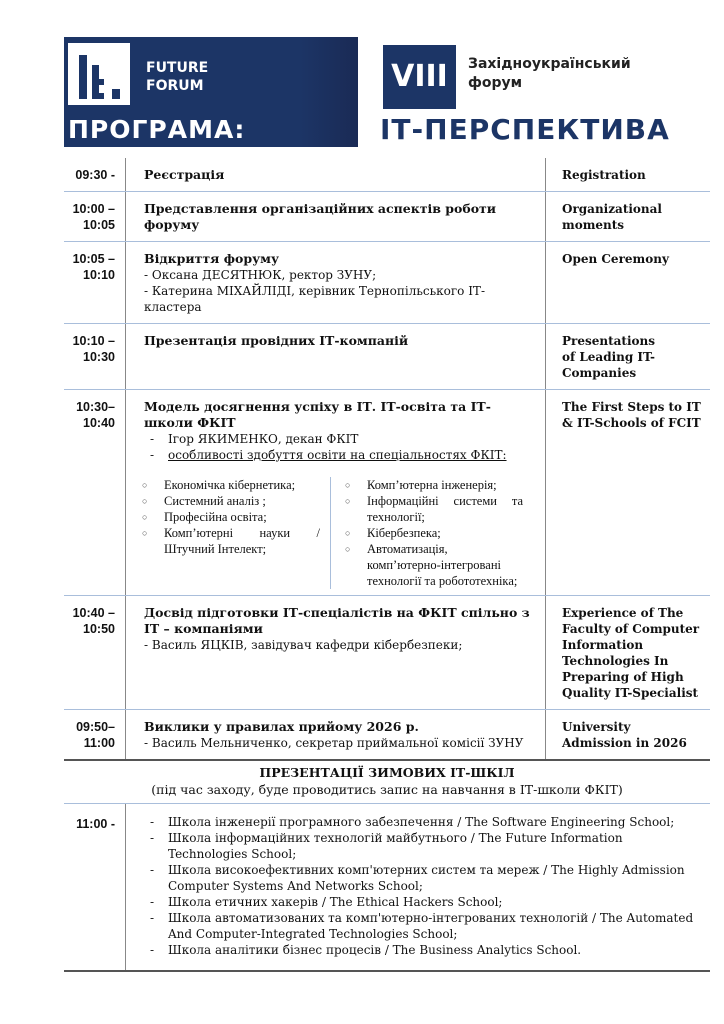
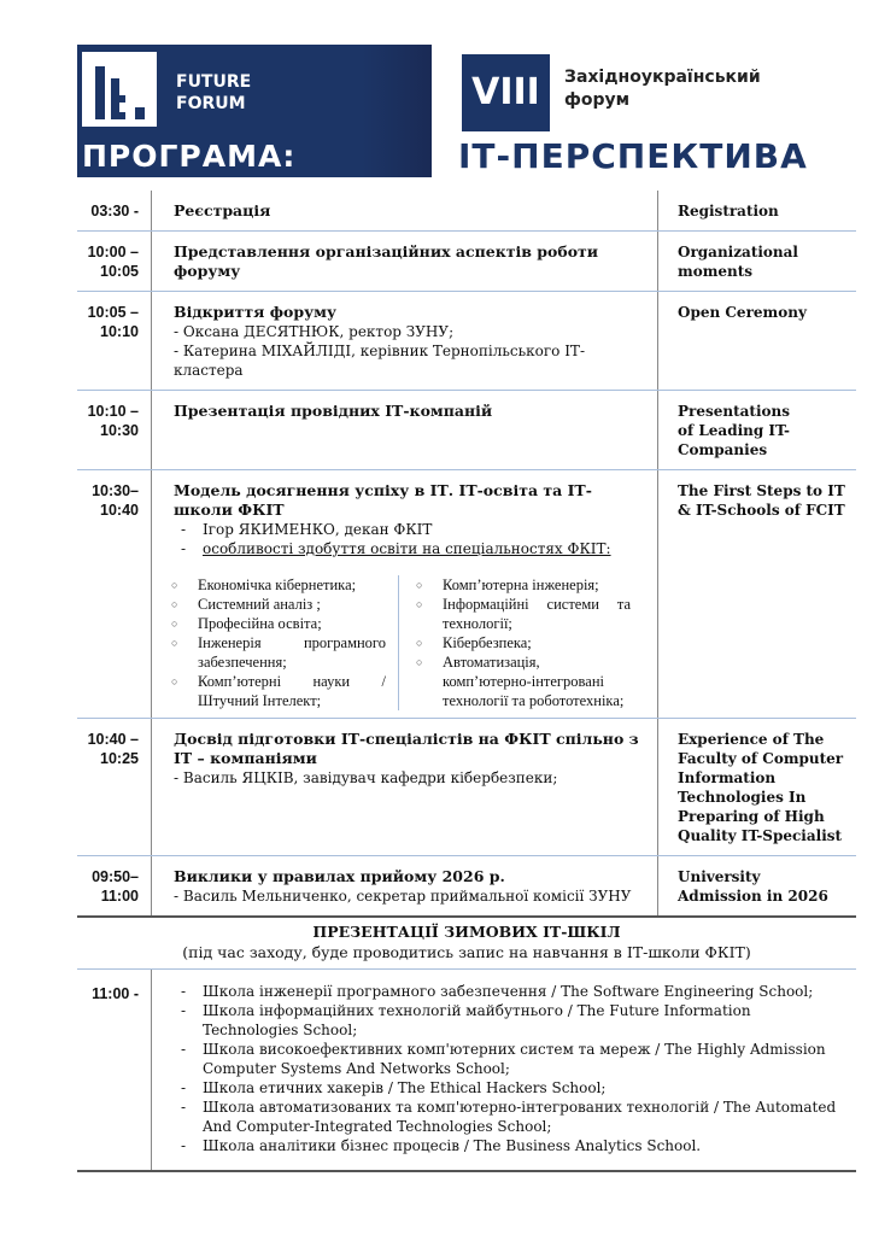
  FUTURE
  FORUM
  ПРОГРАМА:
  VIII
  Західноукраїнський
  форум
  ІТ-ПЕРСПЕКТИВА
- 09:30 -
+ 03:30 -
  Реєстрація
  Registration
  10:00 – 10:05
  Представлення організаційних аспектів роботи форуму
  Organizational moments
  10:05 – 10:10
  Відкриття форуму
  - Оксана ДЕСЯТНЮК, ректор ЗУНУ;
  - Катерина МІХАЙЛІДІ, керівник Тернопільського ІТ-кластера
  Open Ceremony
  10:10 – 10:30
  Презентація провідних ІТ-компаній
  Presentations of Leading IT-Companies
  10:30– 10:40
  Модель досягнення успіху в ІТ. ІТ-освіта та ІТ-школи ФКІТ
  Ігор ЯКИМЕНКО, декан ФКІТ
  особливості здобуття освіти на спеціальностях ФКІТ:
  Економічка кібернетика;
  Системний аналіз ;
  Професійна освіта;
+ Інженерія програмного забезпечення;
  Комп’ютерні науки / Штучний Інтелект;
  Комп’ютерна інженерія;
  Інформаційні системи та технології;
  Кібербезпека;
  Автоматизація, комп’ютерно-інтегровані технології та робототехніка;
  The First Steps to IT & IT-Schools of FCIT
- 10:40 – 10:50
+ 10:40 – 10:25
  Досвід підготовки ІТ-спеціалістів на ФКІТ спільно з ІТ – компаніями
  - Василь ЯЦКІВ, завідувач кафедри кібербезпеки;
  Experience of The Faculty of Computer Information Technologies In Preparing of High Quality IT-Specialist
  09:50– 11:00
  Виклики у правилах прийому 2026 р.
  - Василь Мельниченко, секретар приймальної комісії ЗУНУ
  University Admission in 2026
  ПРЕЗЕНТАЦІЇ ЗИМОВИХ ІТ-ШКІЛ
  (під час заходу, буде проводитись запис на навчання в ІТ-школи ФКІТ)
  11:00 -
  Школа інженерії програмного забезпечення / The Software Engineering School;
  Школа інформаційних технологій майбутнього / The Future Information Technologies School;
  Школа високоефективних комп'ютерних систем та мереж / The Highly Admission Computer Systems And Networks School;
  Школа етичних хакерів / The Ethical Hackers School;
  Школа автоматизованих та комп'ютерно-інтегрованих технологій / The Automated And Computer-Integrated Technologies School;
  Школа аналітики бізнес процесів / The Business Analytics School.
